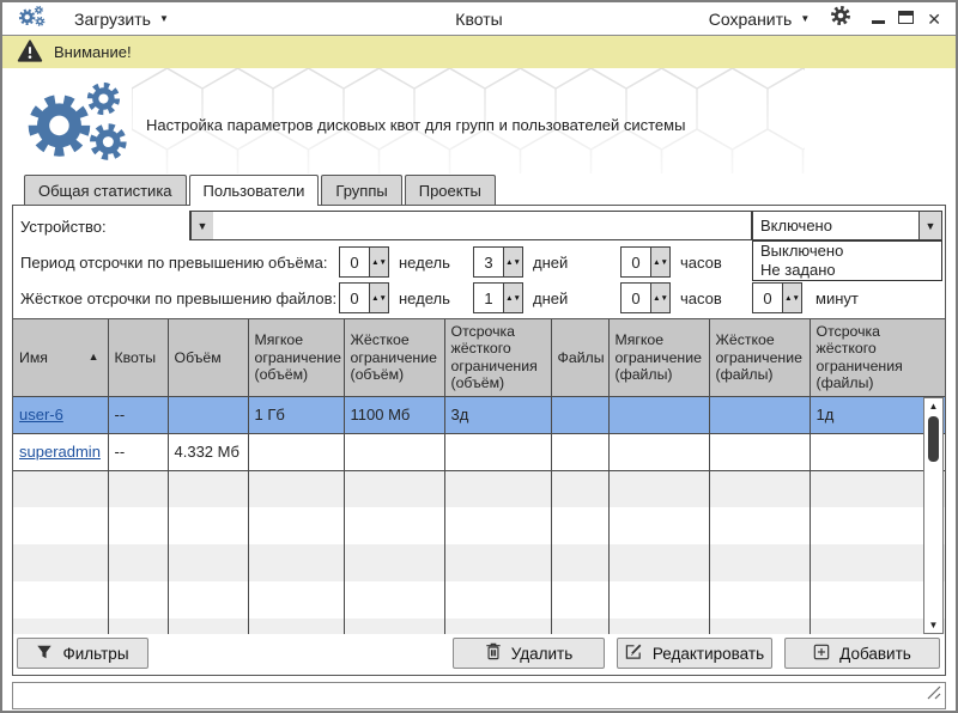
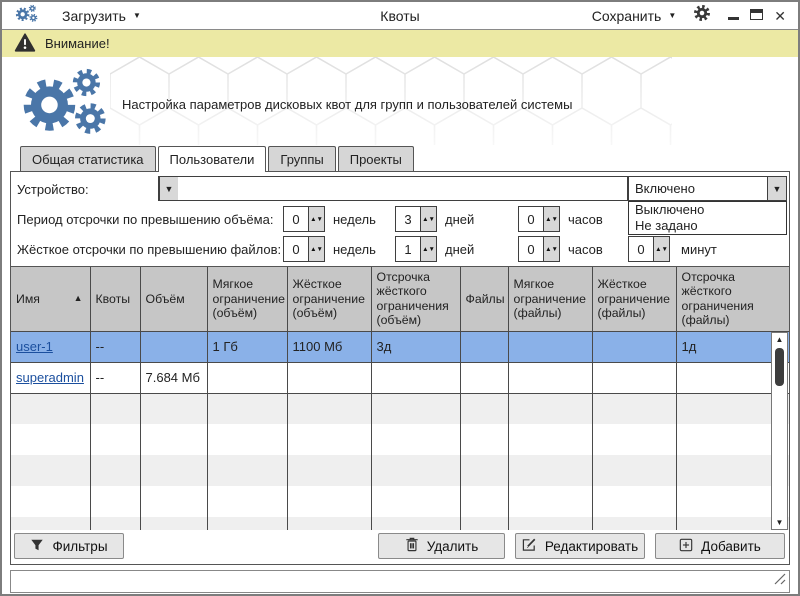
  Квоты
  Загрузить
  ▼
  Сохранить
  ▼
  ✕
  Внимание!
  Настройка параметров дисковых квот для групп и пользователей системы
  Общая статистика
  Пользователи
  Группы
  Проекты
  Устройство:
  ▼
  Включено
  ▼
  Выключено
  Не задано
  Период отсрочки по превышению объёма:
  0
  недель
  3
  дней
  0
  часов
  Жёсткое отсрочки по превышению файлов:
  0
  недель
  1
  дней
  0
  часов
  0
  минут
  Имя ▲	Квоты	Объём	Мягкое ограничение (объём)	Жёсткое ограничение (объём)	Отсрочка жёсткого ограничения (объём)	Файлы	Мягкое ограничение (файлы)	Жёсткое ограничение (файлы)	Отсрочка жёсткого ограничения (файлы)
- user-6	--		1 Гб	1100 Мб	3д				1д
+ user-1	--		1 Гб	1100 Мб	3д				1д
- superadmin	--	4.332 Мб
+ superadmin	--	7.684 Мб
  ▲
  ▼
  Фильтры
  Удалить
  Редактировать
  Добавить
